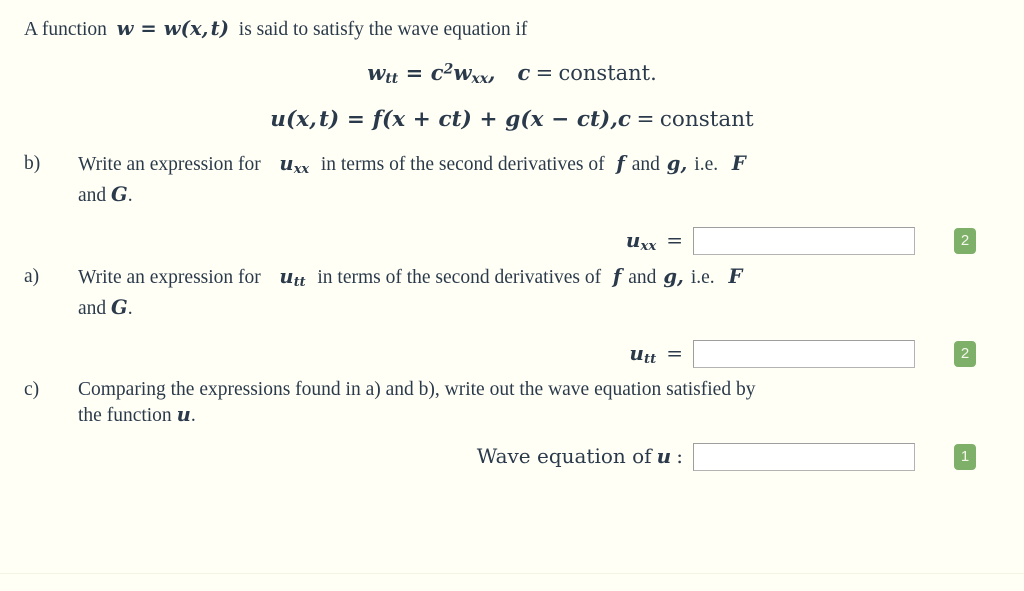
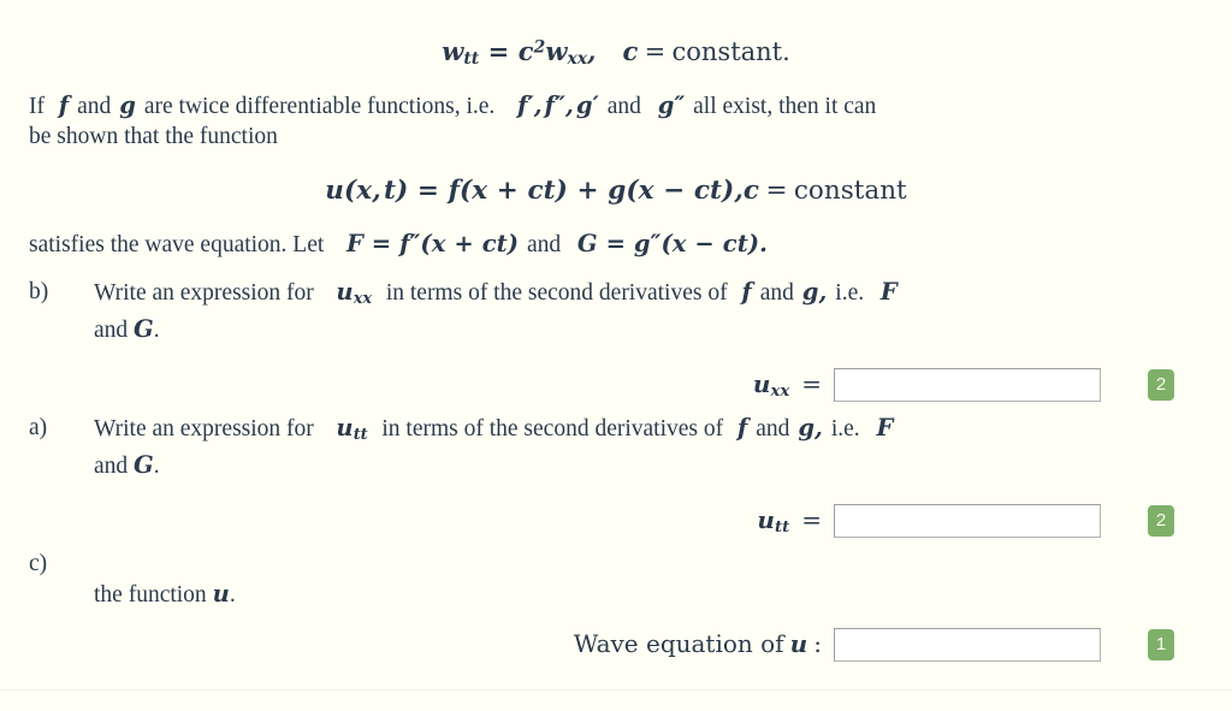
- A function w = w(x, t) is said to satisfy the wave equation if
  wtt = c2wxx, c = constant.
+ If f and g are twice differentiable functions, i.e. f′, f″, g′ and g″ all exist, then it can
+ be shown that the function
  u(x, t) = f(x + ct) + g(x − ct),c = constant
+ satisfies the wave equation. Let F = f″(x + ct) and G = g″(x − ct).
  b)
  Write an expression for uxx in terms of the second derivatives of f and g, i.e. F
  and G.
  uxx =
  2
  a)
  Write an expression for utt in terms of the second derivatives of f and g, i.e. F
  and G.
  utt =
  2
  c)
- Comparing the expressions found in a) and b), write out the wave equation satisfied by
  the function u.
  Wave equation of u :
  1
